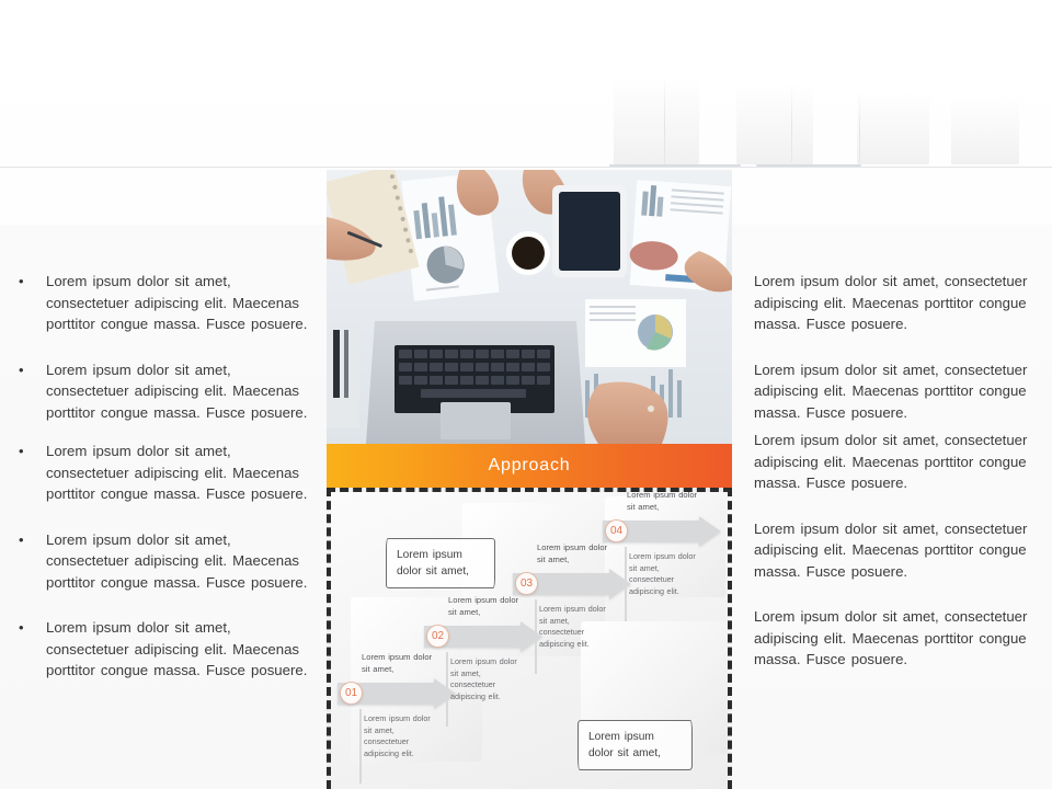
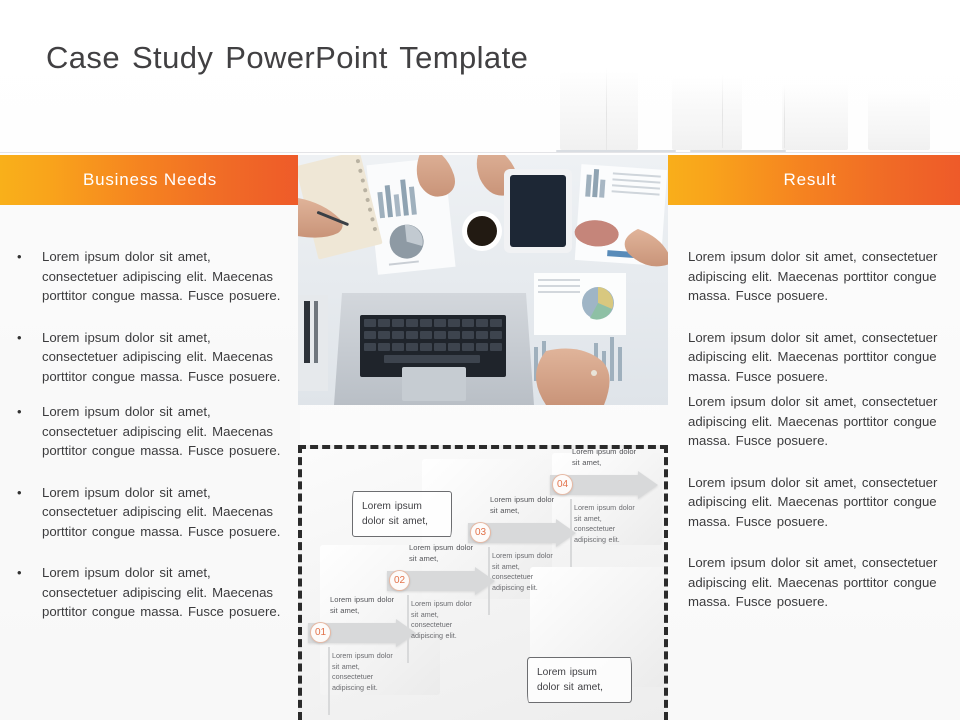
+ Case Study PowerPoint Template
+ Business Needs
  •
  Lorem ipsum dolor sit amet, consectetuer adipiscing elit. Maecenas porttitor congue massa. Fusce posuere.
  •
  Lorem ipsum dolor sit amet, consectetuer adipiscing elit. Maecenas porttitor congue massa. Fusce posuere.
  •
  Lorem ipsum dolor sit amet, consectetuer adipiscing elit. Maecenas porttitor congue massa. Fusce posuere.
  •
  Lorem ipsum dolor sit amet, consectetuer adipiscing elit. Maecenas porttitor congue massa. Fusce posuere.
  •
  Lorem ipsum dolor sit amet, consectetuer adipiscing elit. Maecenas porttitor congue massa. Fusce posuere.
+ Result
  Lorem ipsum dolor sit amet, consectetuer adipiscing elit. Maecenas porttitor congue massa. Fusce posuere.
  Lorem ipsum dolor sit amet, consectetuer adipiscing elit. Maecenas porttitor congue massa. Fusce posuere.
  Lorem ipsum dolor sit amet, consectetuer adipiscing elit. Maecenas porttitor congue massa. Fusce posuere.
  Lorem ipsum dolor sit amet, consectetuer adipiscing elit. Maecenas porttitor congue massa. Fusce posuere.
  Lorem ipsum dolor sit amet, consectetuer adipiscing elit. Maecenas porttitor congue massa. Fusce posuere.
- Approach
  Lorem ipsum dolor sit amet,
  01
  Lorem ipsum dolor sit amet, consectetuer adipiscing elit.
  Lorem ipsum dolor sit amet,
  02
  Lorem ipsum dolor sit amet, consectetuer adipiscing elit.
  Lorem ipsum dolor sit amet,
  03
  Lorem ipsum dolor sit amet, consectetuer adipiscing elit.
  Lorem ipsum dolor sit amet,
  04
  Lorem ipsum dolor sit amet, consectetuer adipiscing elit.
  Lorem ipsum dolor sit amet,
  Lorem ipsum dolor sit amet,
